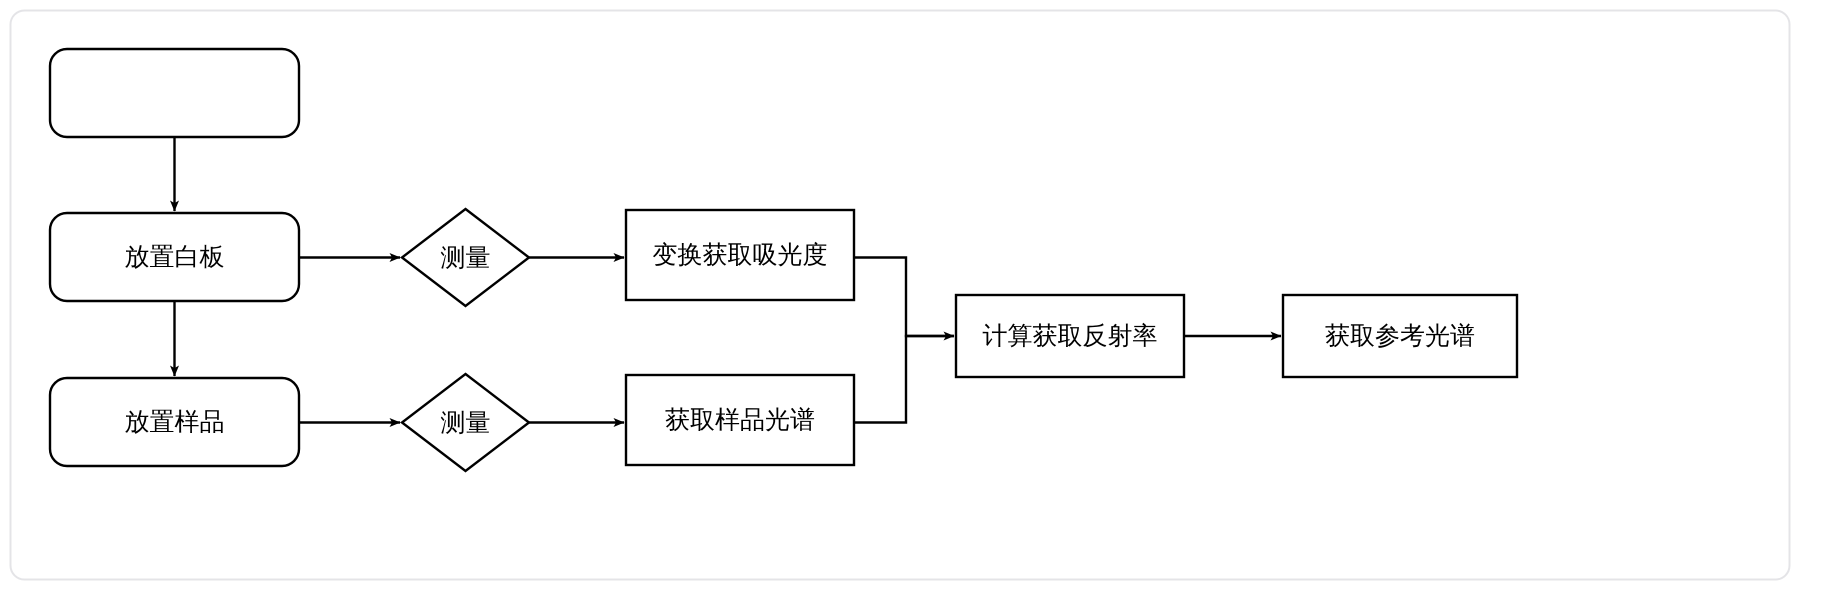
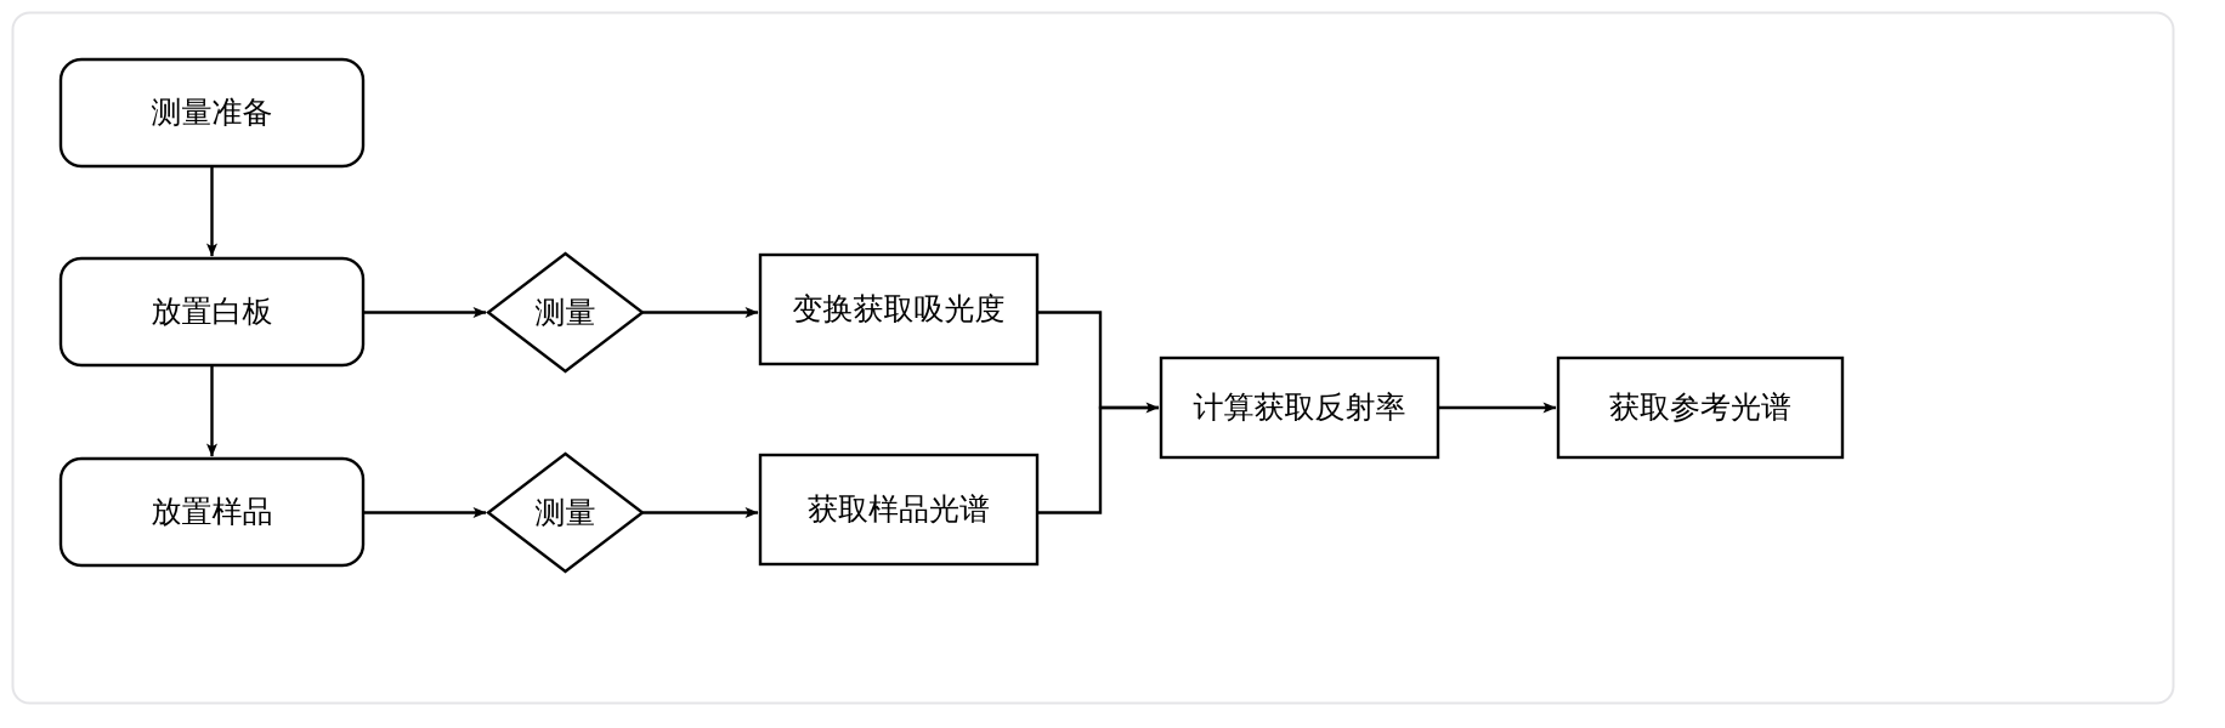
+ 测量准备
  放置白板
  测量
  变换获取吸光度
  放置样品
  测量
  获取样品光谱
  计算获取反射率
  获取参考光谱
